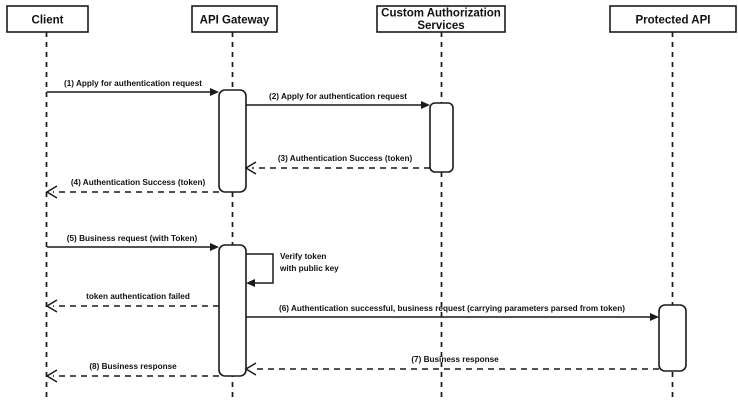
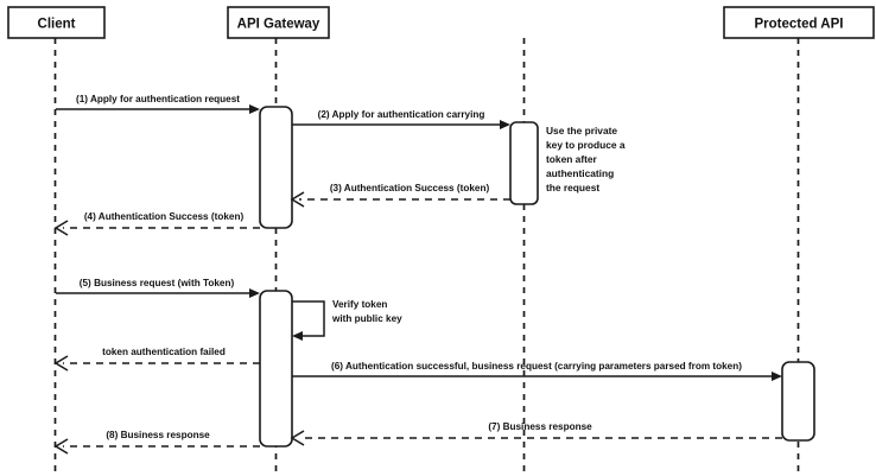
  Client
  API Gateway
- Custom Authorization
- Services
  Protected API
  (1) Apply for authentication request
- (2) Apply for authentication request
+ (2) Apply for authentication carrying
+ Use the private
+ key to produce a
+ token after
+ authenticating
+ the request
  (3) Authentication Success (token)
  (4) Authentication Success (token)
  (5) Business request (with Token)
  Verify token
  with public key
  token authentication failed
  (6) Authentication successful, business request (carrying parameters parsed from token)
  (7) Business response
  (8) Business response
